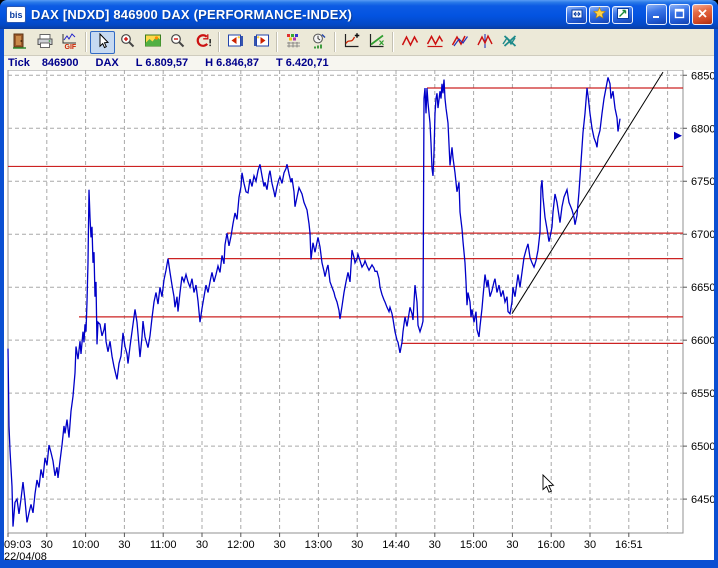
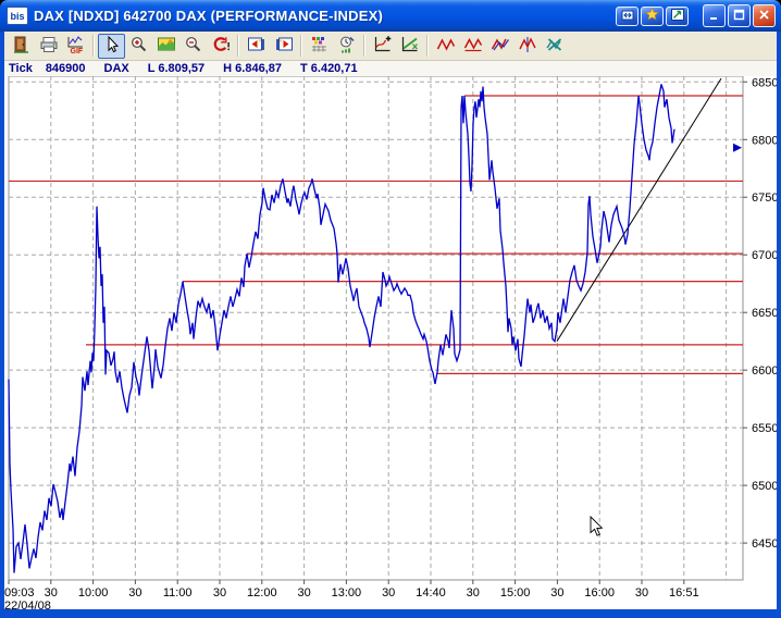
  bis
- DAX [NDXD] 846900 DAX (PERFORMANCE-INDEX)
+ DAX [NDXD] 642700 DAX (PERFORMANCE-INDEX)
  Tick
  846900
  DAX
  L 6.809,57
  H 6.846,87
  T 6.420,71
  6450
  6500
  6550
  6600
  6650
  6700
  6750
  6800
  6850
  09:03
  30
  10:00
  30
  11:00
  30
  12:00
  30
  13:00
  30
  14:40
  30
  15:00
  30
  16:00
  30
  16:51
  22/04/08
